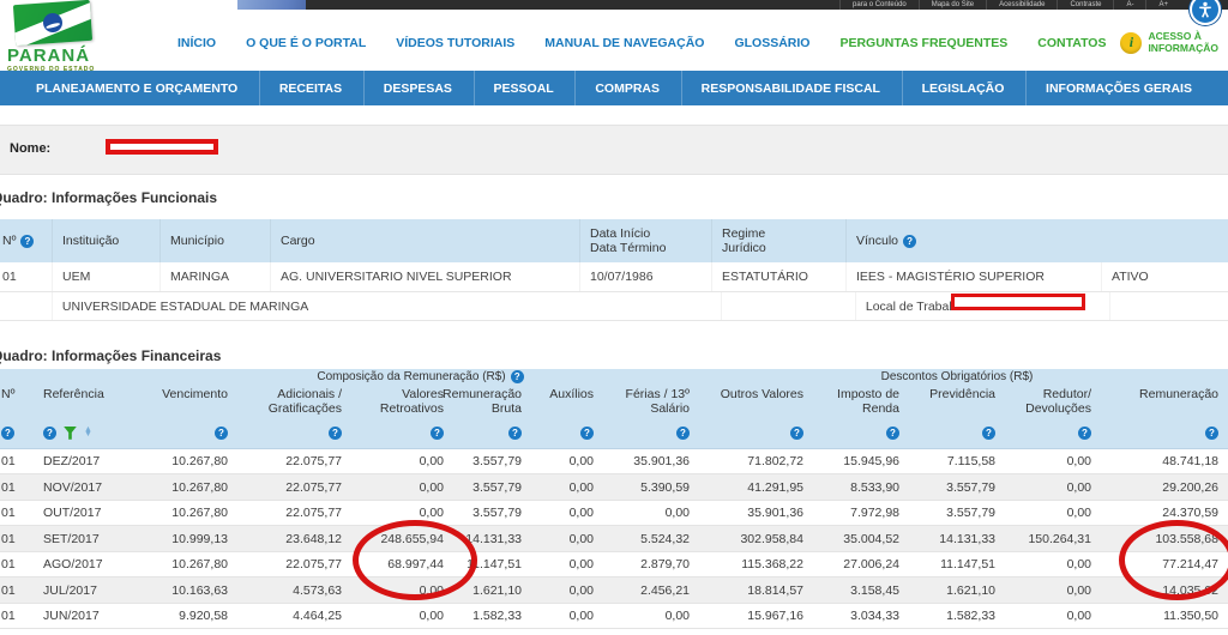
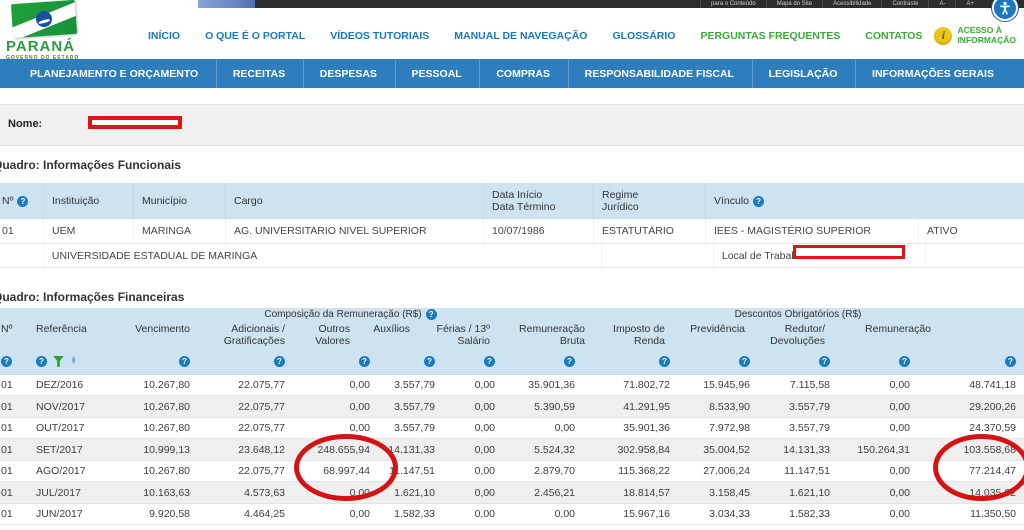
  PARANÁ
  INÍCIO
  O QUE É O PORTAL
  VÍDEOS TUTORIAIS
  MANUAL DE NAVEGAÇÃO
  GLOSSÁRIO
  PERGUNTAS FREQUENTES
  CONTATOS
  i
  ACESSO À
  INFORMAÇÃO
  PLANEJAMENTO E ORÇAMENTO
  RECEITAS
  DESPESAS
  PESSOAL
  COMPRAS
  RESPONSABILIDADE FISCAL
  LEGISLAÇÃO
  INFORMAÇÕES GERAIS
  Nome:
  uadro: Informações Funcionais
  Nº
  Instituição
  Município
  Cargo
  Data Início
  Data Término
  Regime
  Jurídico
  Vínculo
  01
  UEM
  MARINGA
  AG. UNIVERSITARIO NIVEL SUPERIOR
  10/07/1986
  ESTATUTÁRIO
  IEES - MAGISTÉRIO SUPERIOR
  ATIVO
  UNIVERSIDADE ESTADUAL DE MARINGA
  Local de Traba
  uadro: Informações Financeiras
  Composição da Remuneração (R$)
  Descontos Obrigatórios (R$)
  Nº
  Referência
  Vencimento
  Adicionais / Gratificações
- Valores Retroativos
- Remuneração Bruta
+ Outros Valores
  Auxílios
  Férias / 13º Salário
- Outros Valores
+ Remuneração Bruta
  Imposto de Renda
  Previdência
  Redutor/ Devoluções
  Remuneração
  01
- DEZ/2017
+ DEZ/2016
  10.267,80
  22.075,77
  0,00
  3.557,79
  0,00
  35.901,36
  71.802,72
  15.945,96
  7.115,58
  0,00
  48.741,18
  01
  NOV/2017
  10.267,80
  22.075,77
  0,00
  3.557,79
  0,00
  5.390,59
  41.291,95
  8.533,90
  3.557,79
  0,00
  29.200,26
  01
  OUT/2017
  10.267,80
  22.075,77
  0,00
  3.557,79
  0,00
  0,00
  35.901,36
  7.972,98
  3.557,79
  0,00
  24.370,59
  01
  SET/2017
  10.999,13
  23.648,12
  248.655,94
  14.131,33
  0,00
  5.524,32
  302.958,84
  35.004,52
  14.131,33
  150.264,31
  103.558,68
  01
  AGO/2017
  10.267,80
  22.075,77
  68.997,44
  11.147,51
  0,00
  2.879,70
  115.368,22
  27.006,24
  11.147,51
  0,00
  77.214,47
  01
  JUL/2017
  10.163,63
  4.573,63
  0,00
  1.621,10
  0,00
  2.456,21
  18.814,57
  3.158,45
  1.621,10
  0,00
  14.035,02
  01
  JUN/2017
  9.920,58
  4.464,25
  0,00
  1.582,33
  0,00
  0,00
  15.967,16
  3.034,33
  1.582,33
  0,00
  11.350,50
